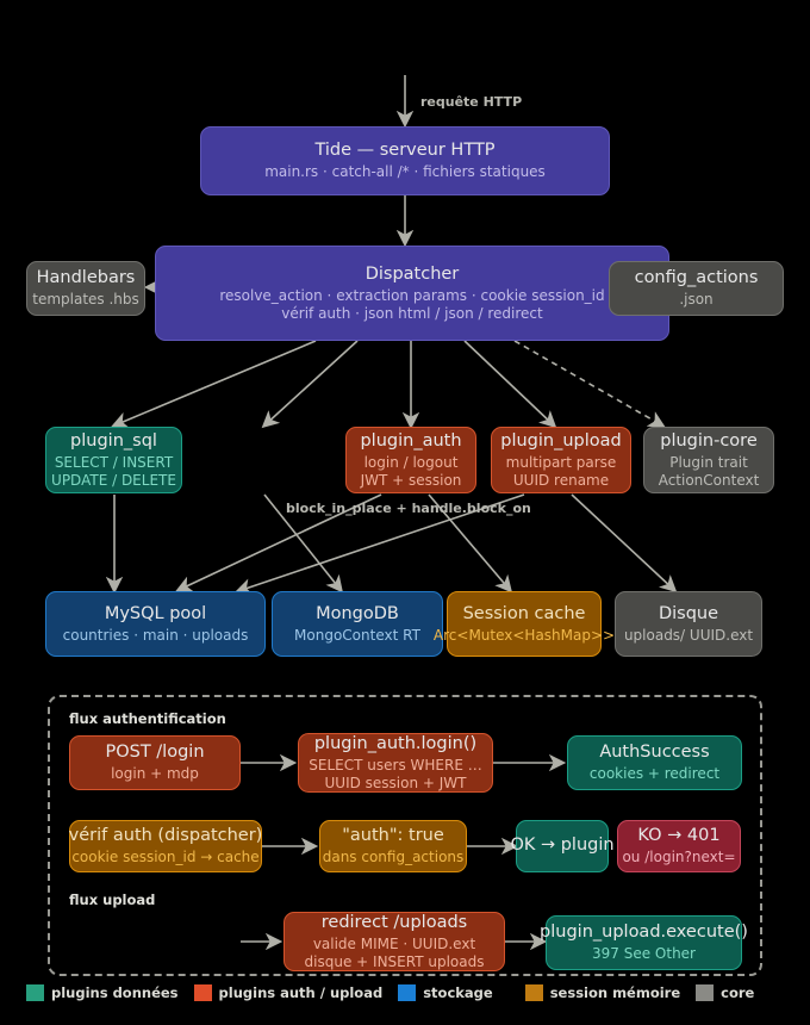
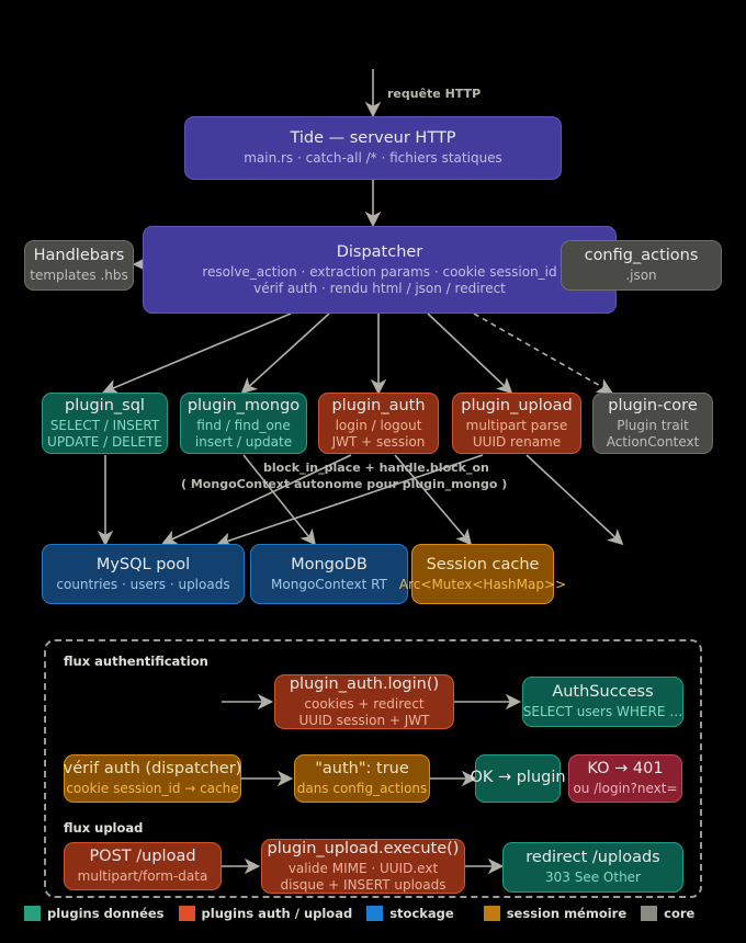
  requête HTTP
  Tide — serveur HTTP
  main.rs · catch-all /* · fichiers statiques
  Dispatcher
  resolve_action · extraction params · cookie session_id
- vérif auth · json html / json / redirect
+ vérif auth · rendu html / json / redirect
  Handlebars
  templates .hbs
  config_actions
  .json
  plugin_sql
  SELECT / INSERT
  UPDATE / DELETE
+ plugin_mongo
+ find / find_one
+ insert / update
  plugin_auth
  login / logout
  JWT + session
  plugin_upload
  multipart parse
  UUID rename
  plugin-core
  Plugin trait
  ActionContext
  block_in_place + handle.block_on
+ ( MongoContext autonome pour plugin_mongo )
  MySQL pool
- countries · main · uploads
+ countries · users · uploads
  MongoDB
  MongoContext RT
  Session cache
  Arc<Mutex<HashMap>>
- Disque
- uploads/ UUID.ext
  flux authentification
- POST /login
- login + mdp
  plugin_auth.login()
- SELECT users WHERE …
+ cookies + redirect
  UUID session + JWT
  AuthSuccess
- cookies + redirect
+ SELECT users WHERE …
  vérif auth (dispatcher)
  cookie session_id → cache
  "auth": true
  dans config_actions
  OK → plugin
  KO → 401
  ou /login?next=
  flux upload
+ POST /upload
+ multipart/form-data
- redirect /uploads
+ plugin_upload.execute()
  valide MIME · UUID.ext
  disque + INSERT uploads
- plugin_upload.execute()
+ redirect /uploads
- 397 See Other
+ 303 See Other
  plugins données
  plugins auth / upload
  stockage
  session mémoire
  core
